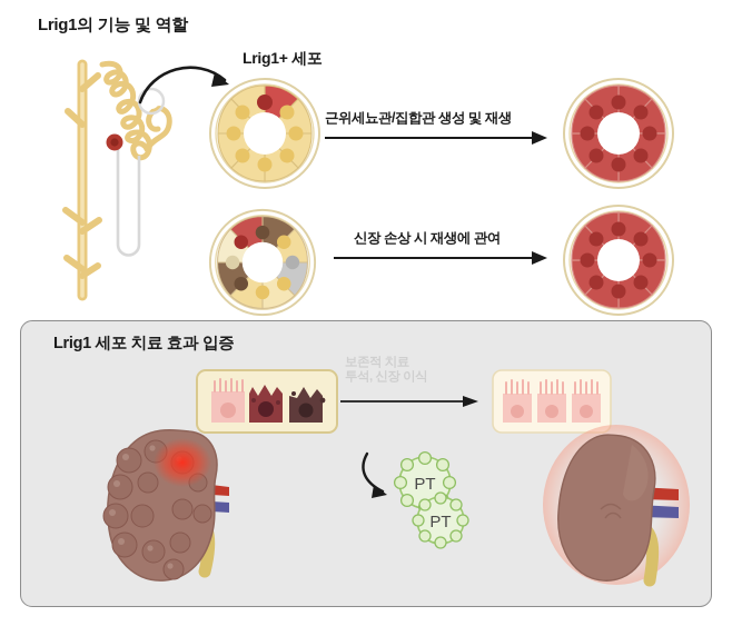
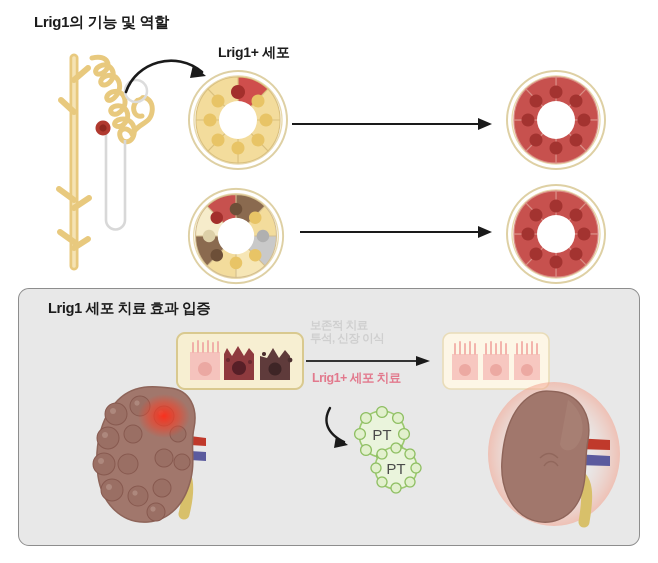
  Lrig1의 기능 및 역할
  Lrig1+ 세포
- 근위세뇨관/집합관 생성 및 재생
- 신장 손상 시 재생에 관여
  Lrig1 세포 치료 효과 입증
  보존적 치료
  투석, 신장 이식
+ Lrig1+ 세포 치료
  PT
  PT
